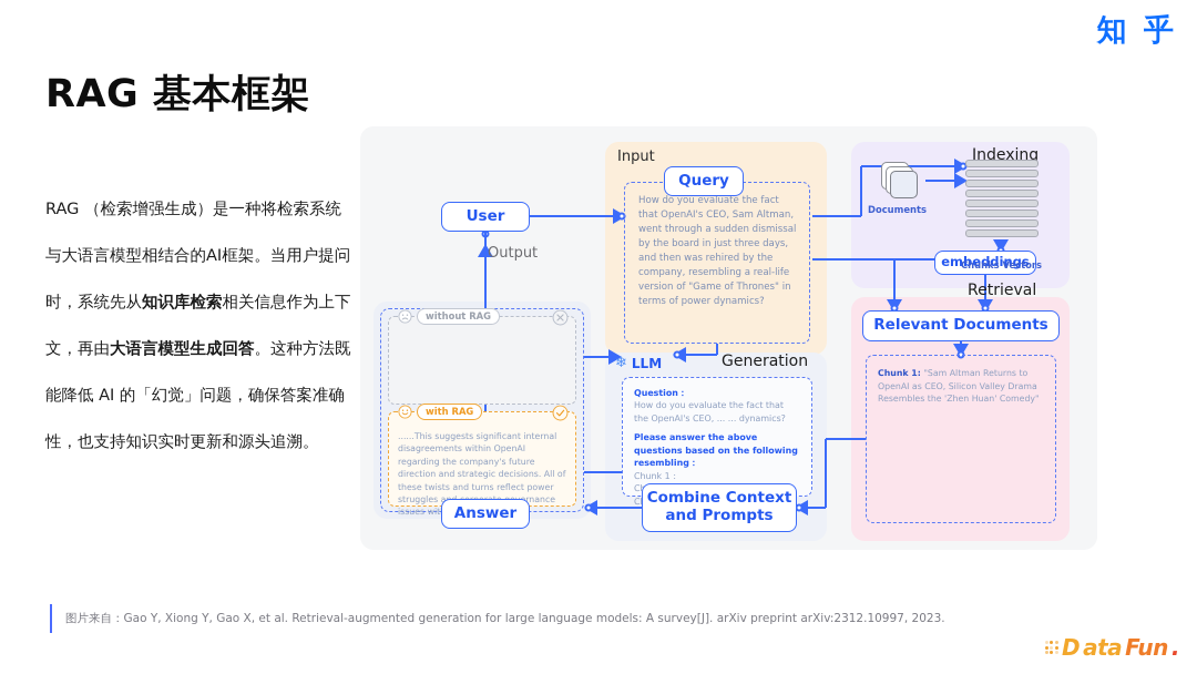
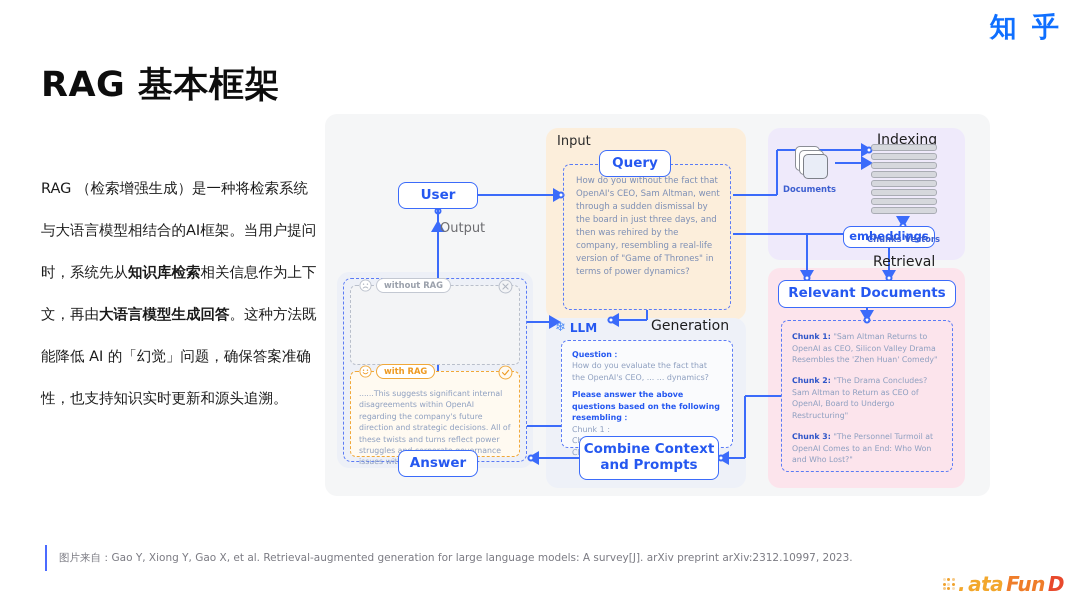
  知 乎
  RAG 基本框架
  RAG （检索增强生成）是一种将检索系统与大语言模型相结合的AI框架。当用户提问时，系统先从知识库检索相关信息作为上下文，再由大语言模型生成回答。这种方法既能降低 AI 的「幻觉」问题，确保答案准确性，也支持知识实时更新和源头追溯。
  图片来自：Gao Y, Xiong Y, Gao X, et al. Retrieval-augmented generation for large language models: A survey[J]. arXiv preprint arXiv:2312.10997, 2023.
- D
+ .
  ata
  Fun
- .
+ D
  Input
  Indexing
  Retrieval
  Generation
  User
  Output
  Query
  Answer
  embeddings
  Relevant Documents
  Combine Context and Prompts
- How do you evaluate the fact that OpenAI's CEO, Sam Altman, went through a sudden dismissal by the board in just three days, and then was rehired by the company, resembling a real-life version of "Game of Thrones" in terms of power dynamics?
+ How do you without the fact that OpenAI's CEO, Sam Altman, went through a sudden dismissal by the board in just three days, and then was rehired by the company, resembling a real-life version of "Game of Thrones" in terms of power dynamics?
  Documents
  Chunks Vectors
  ❄
  LLM
  Question：
  How do you evaluate the fact that the OpenAI's CEO, ... ... dynamics?
  Please answer the above questions based on the following resembling：
  Chunk 1：
  Chunk 1: "Sam Altman Returns to OpenAI as CEO, Silicon Valley Drama Resembles the 'Zhen Huan' Comedy"
+ Chunk 2: "The Drama Concludes? Sam Altman to Return as CEO of OpenAI, Board to Undergo Restructuring"
+ Chunk 3: "The Personnel Turmoil at OpenAI Comes to an End: Who Won and Who Lost?"
  without RAG
  with RAG
  ......This suggests significant internal disagreements within OpenAI regarding the company's future direction and strategic decisions. All of these twists and turns reflect power struggles arnance issues wit
